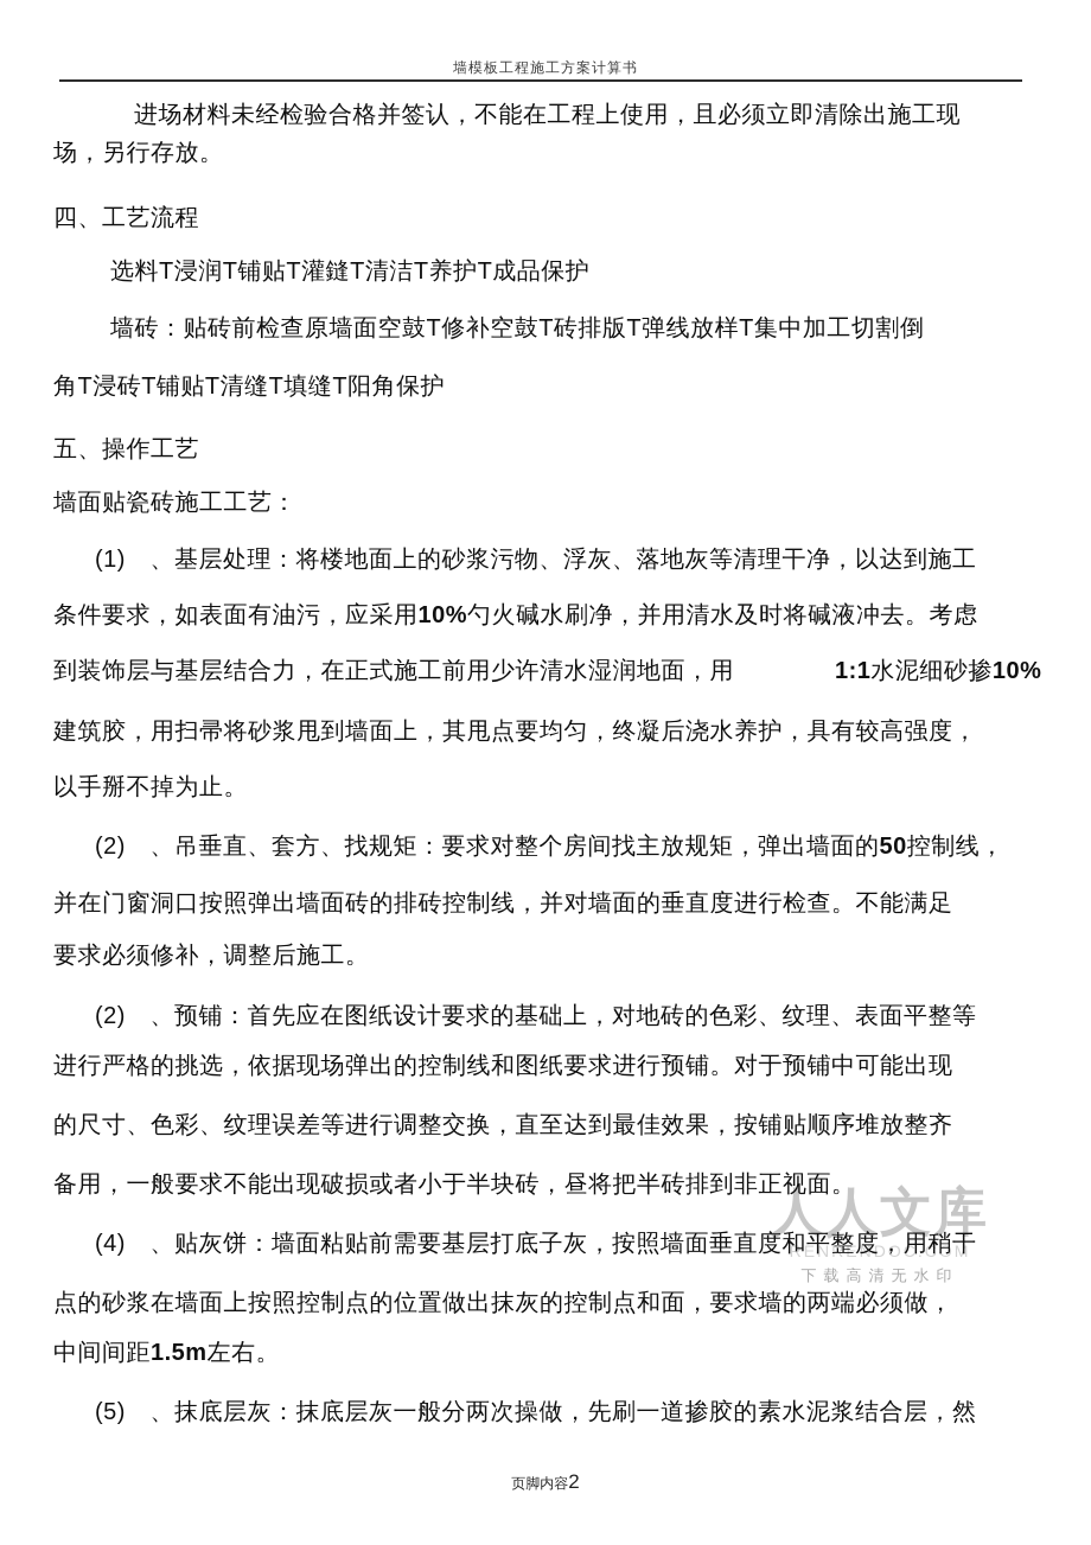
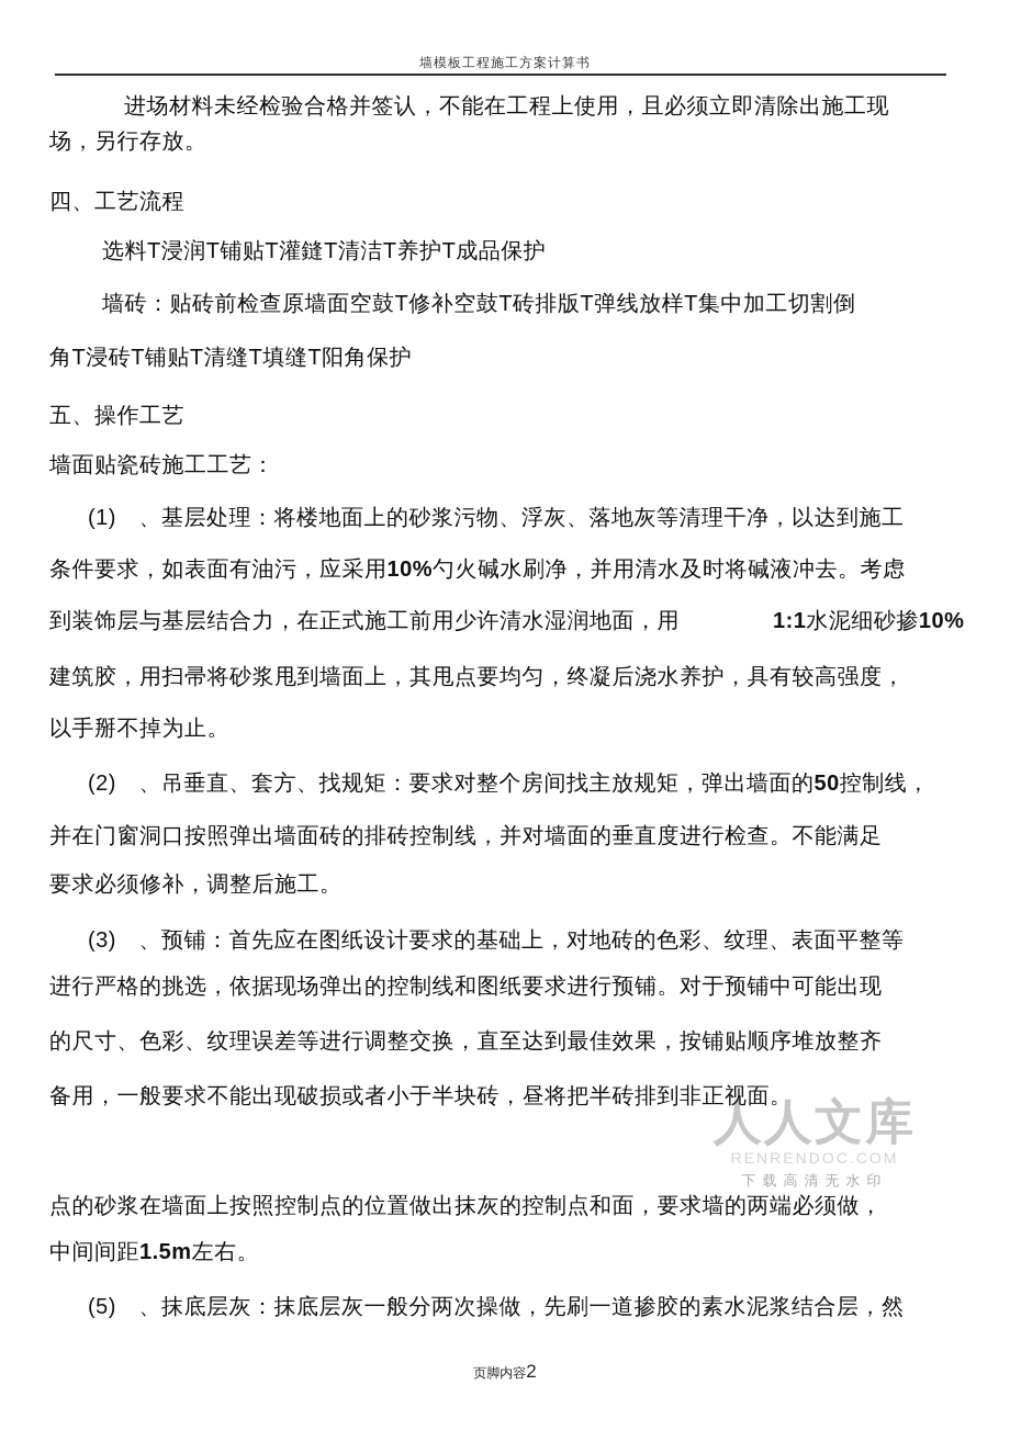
  墙模板工程施工方案计算书
  人人文库
  RENRENDOC.COM
  下载高清无水印
  进场材料未经检验合格并签认，不能在工程上使用，且必须立即清除出施工现
  场，另行存放。
  四、工艺流程
  选料T浸润T铺贴T灌鏠T清洁T养护T成品保护
  墙砖：贴砖前检查原墙面空鼓T修补空鼓T砖排版T弹线放样T集中加工切割倒
  角T浸砖T铺贴T清缝T填缝T阳角保护
  五、操作工艺
  墙面贴瓷砖施工工艺：
  (1) 、基层处理：将楼地面上的砂浆污物、浮灰、落地灰等清理干净，以达到施工
  条件要求，如表面有油污，应采用10%勺火碱水刷净，并用清水及时将碱液冲去。考虑
  到装饰层与基层结合力，在正式施工前用少许清水湿润地面，用 1:1水泥细砂掺10%
  建筑胶，用扫帚将砂浆甩到墙面上，其甩点要均匀，终凝后浇水养护，具有较高强度，
  以手掰不掉为止。
  (2) 、吊垂直、套方、找规矩：要求对整个房间找主放规矩，弹出墙面的50控制线，
  并在门窗洞口按照弹出墙面砖的排砖控制线，并对墙面的垂直度进行检查。不能满足
  要求必须修补，调整后施工。
- (2) 、预铺：首先应在图纸设计要求的基础上，对地砖的色彩、纹理、表面平整等
+ (3) 、预铺：首先应在图纸设计要求的基础上，对地砖的色彩、纹理、表面平整等
  进行严格的挑选，依据现场弹出的控制线和图纸要求进行预铺。对于预铺中可能出现
  的尺寸、色彩、纹理误差等进行调整交换，直至达到最佳效果，按铺贴顺序堆放整齐
  备用，一般要求不能出现破损或者小于半块砖，昼将把半砖排到非正视面。
- (4) 、贴灰饼：墙面粘贴前需要基层打底子灰，按照墙面垂直度和平整度，用稍干
  点的砂浆在墙面上按照控制点的位置做出抹灰的控制点和面，要求墙的两端必须做，
  中间间距1.5m左右。
  (5) 、抹底层灰：抹底层灰一般分两次操做，先刷一道掺胶的素水泥浆结合层，然
  页脚内容2
